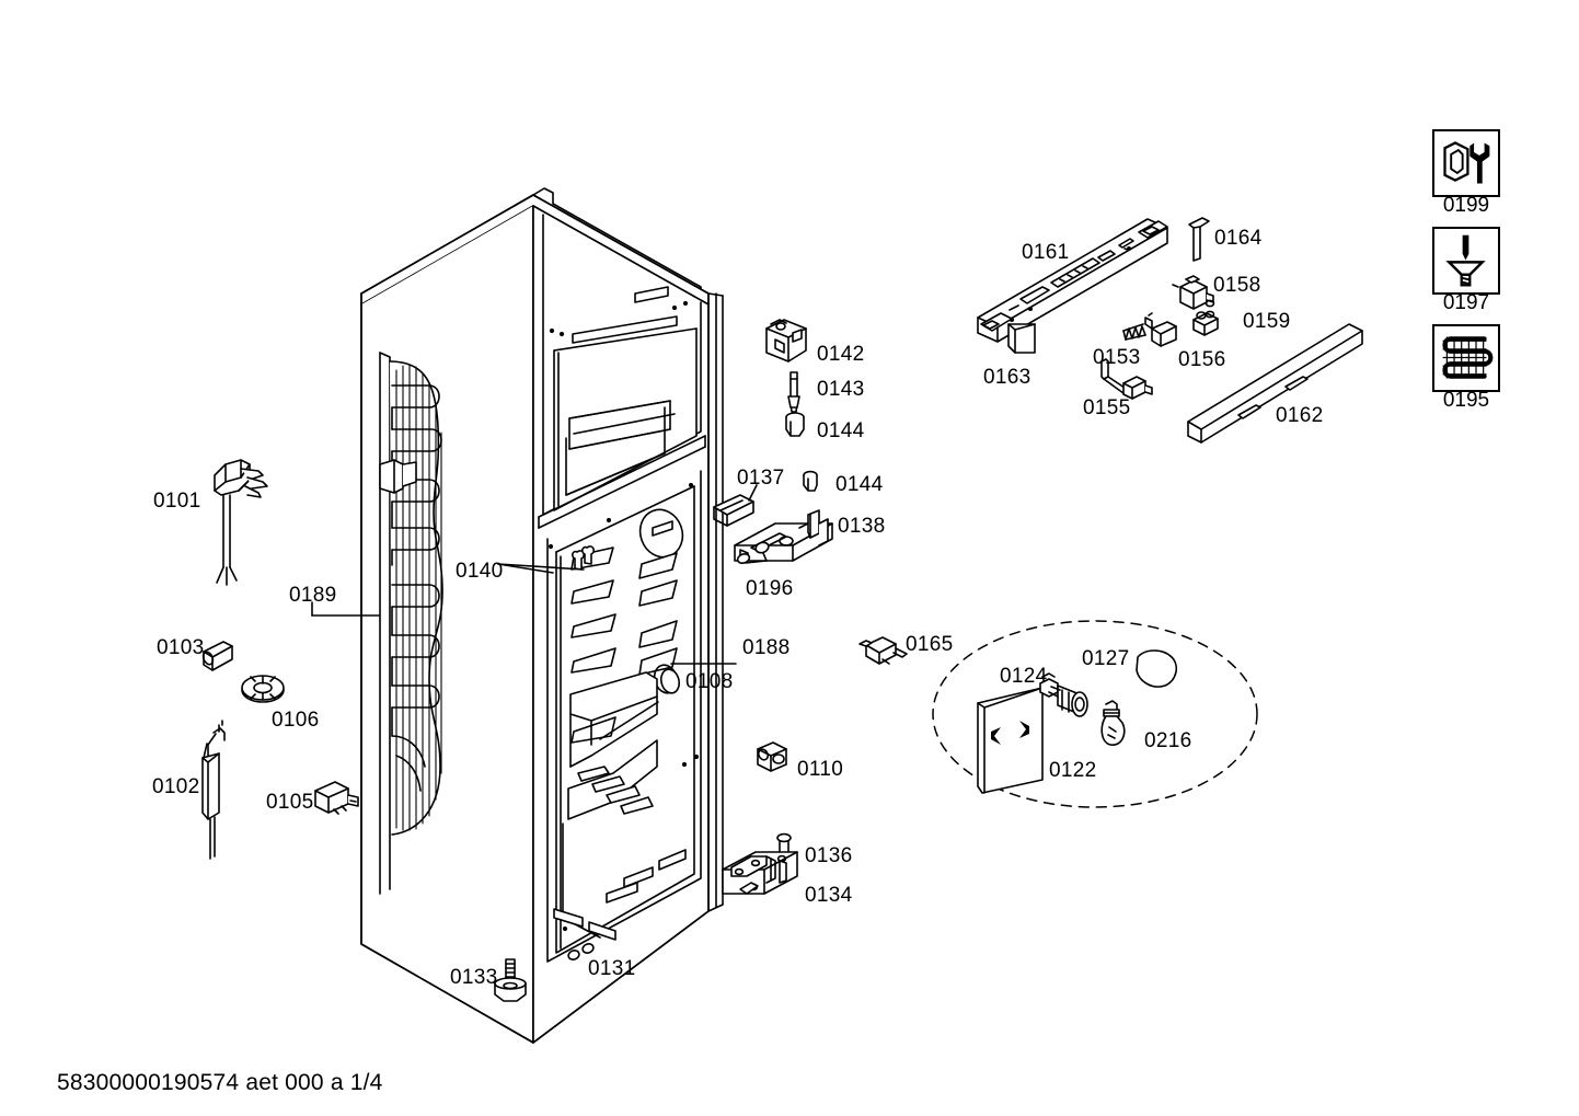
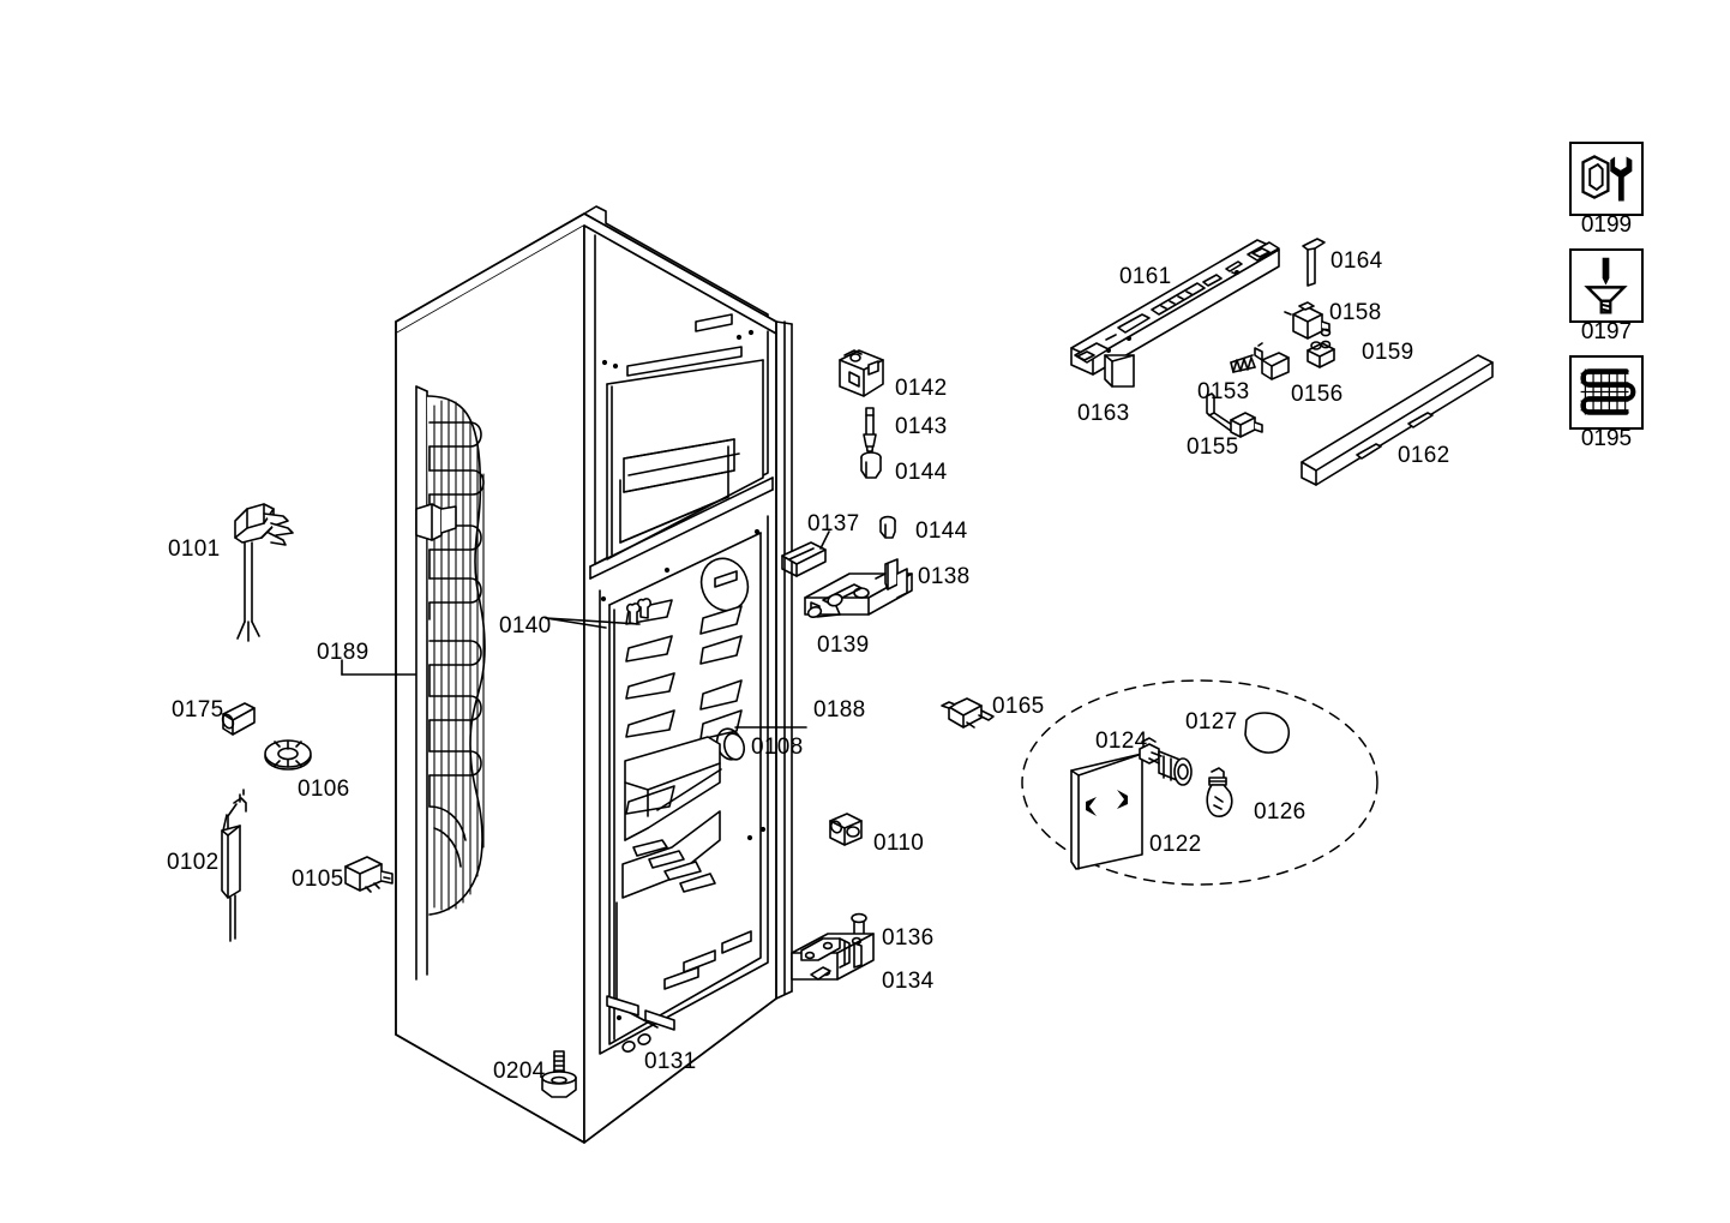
  0199
  0197
  0195
  0101
  0102
- 0103
+ 0175
  0105
  0106
  0108
  0110
  0122
  0124
- 0216
+ 0126
  0127
  0131
- 0133
+ 0204
  0134
  0136
  0137
  0138
- 0196
+ 0139
  0140
  0142
  0143
  0144
  0144
  0153
  0155
  0156
  0158
  0159
  0161
  0162
  0163
  0164
  0165
  0188
  0189
- 58300000190574 aet 000 a 1/4
